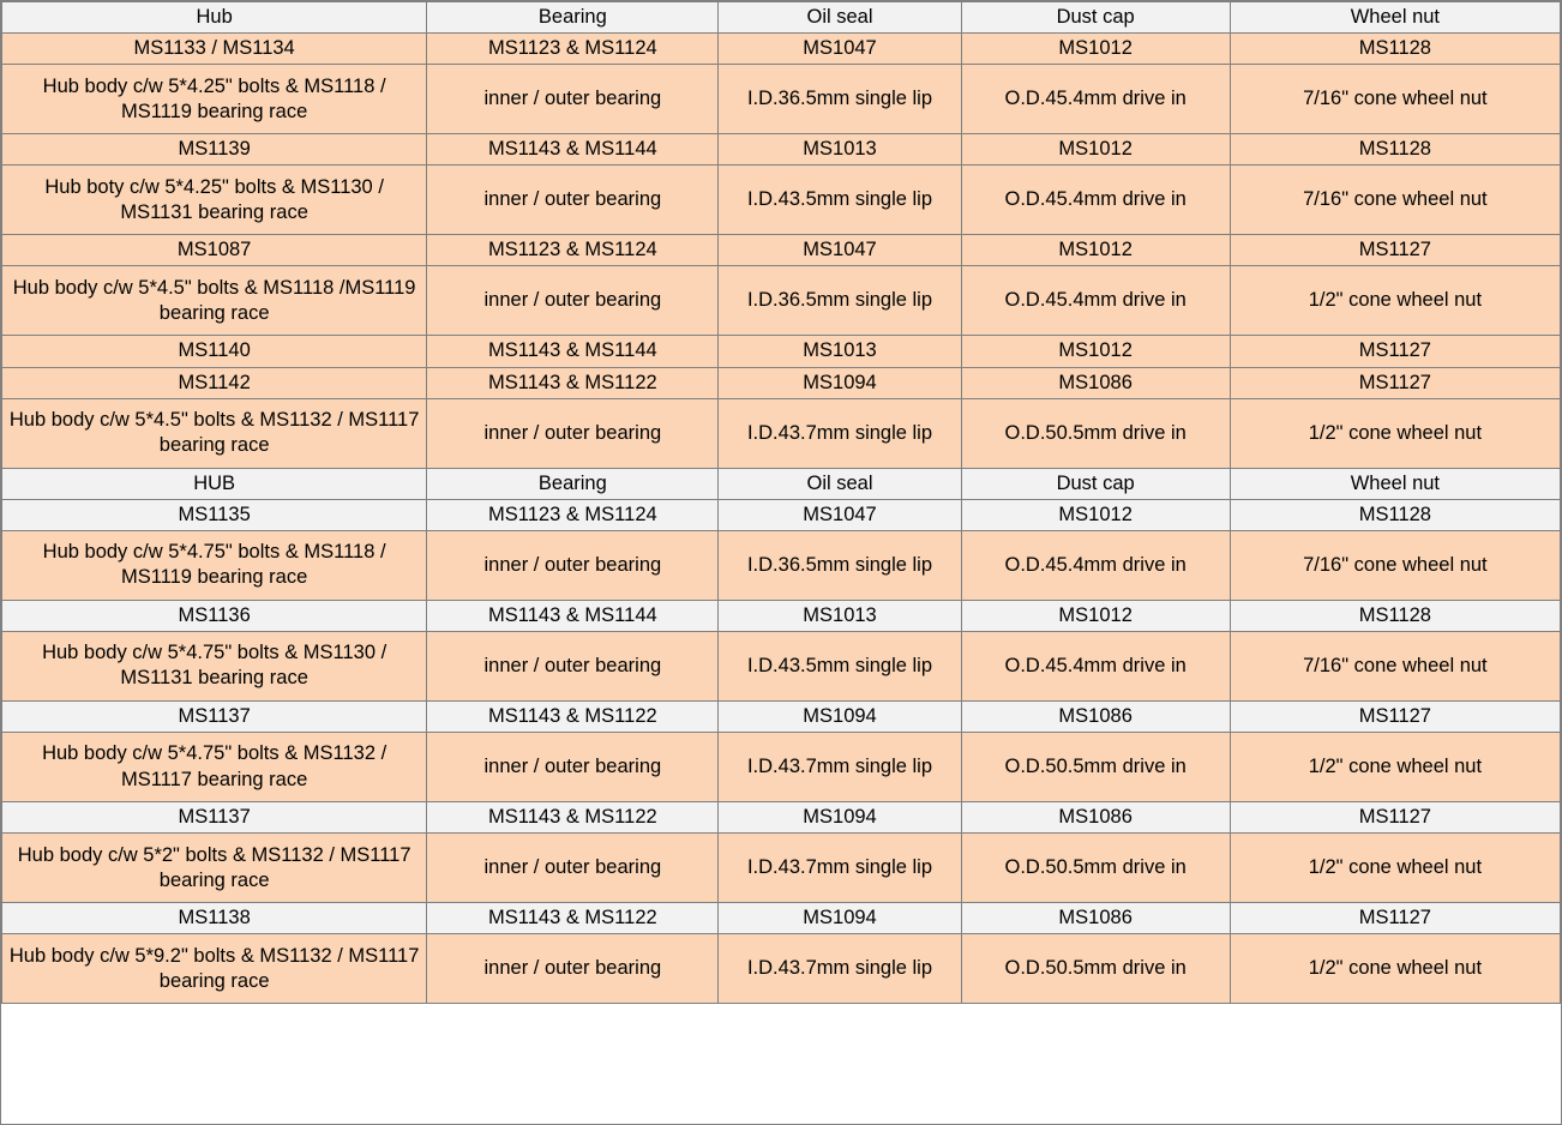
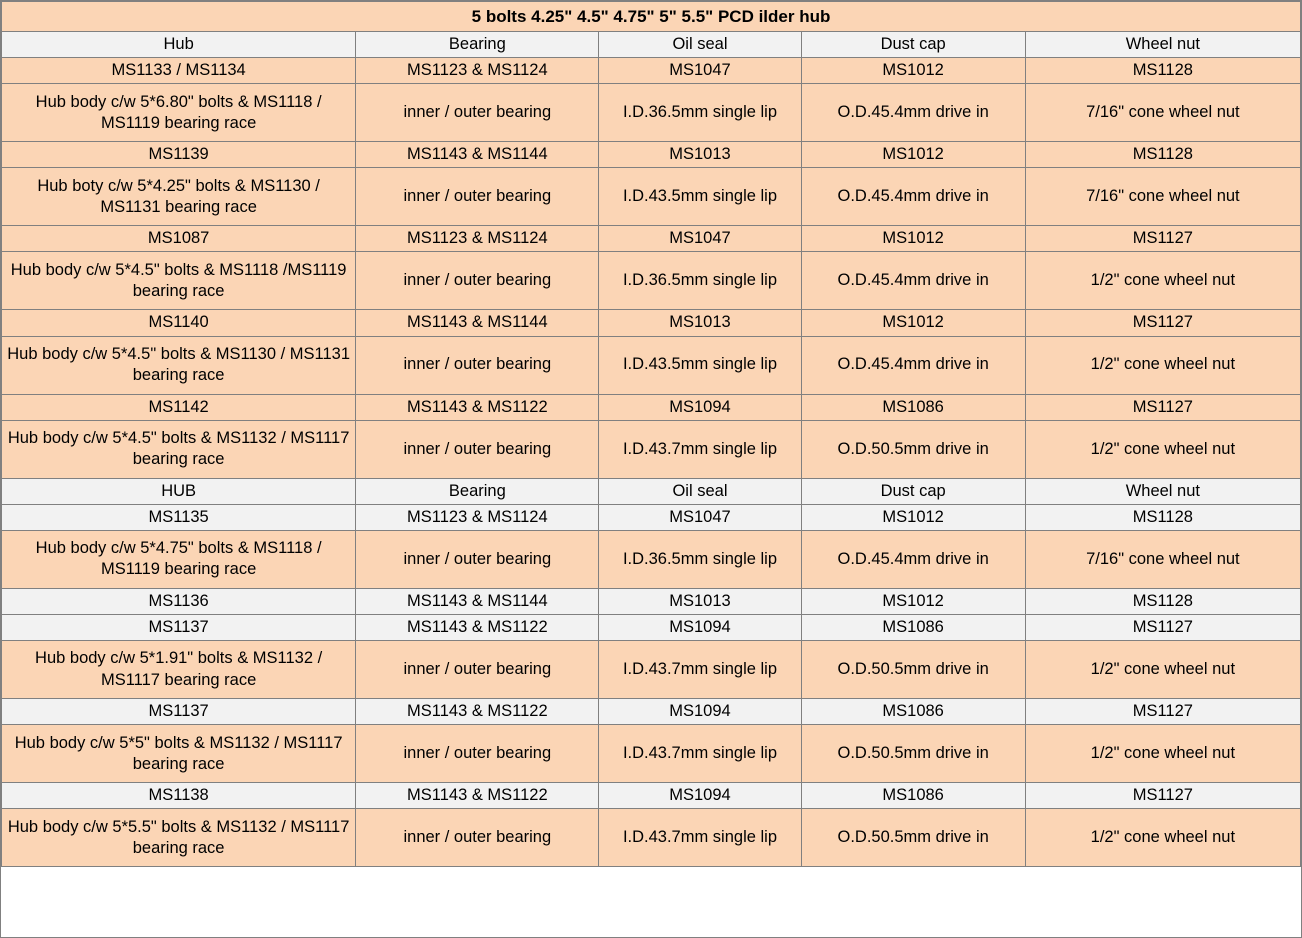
+ 5 bolts 4.25" 4.5" 4.75" 5" 5.5" PCD ilder hub
  Hub	Bearing	Oil seal	Dust cap	Wheel nut
  MS1133 / MS1134	MS1123 & MS1124	MS1047	MS1012	MS1128
- Hub body c/w 5*4.25" bolts & MS1118 / MS1119 bearing race	inner / outer bearing	I.D.36.5mm single lip	O.D.45.4mm drive in	7/16" cone wheel nut
+ Hub body c/w 5*6.80" bolts & MS1118 / MS1119 bearing race	inner / outer bearing	I.D.36.5mm single lip	O.D.45.4mm drive in	7/16" cone wheel nut
  MS1139	MS1143 & MS1144	MS1013	MS1012	MS1128
  Hub boty c/w 5*4.25" bolts & MS1130 / MS1131 bearing race	inner / outer bearing	I.D.43.5mm single lip	O.D.45.4mm drive in	7/16" cone wheel nut
  MS1087	MS1123 & MS1124	MS1047	MS1012	MS1127
  Hub body c/w 5*4.5" bolts & MS1118 /MS1119 bearing race	inner / outer bearing	I.D.36.5mm single lip	O.D.45.4mm drive in	1/2" cone wheel nut
  MS1140	MS1143 & MS1144	MS1013	MS1012	MS1127
+ Hub body c/w 5*4.5" bolts & MS1130 / MS1131 bearing race	inner / outer bearing	I.D.43.5mm single lip	O.D.45.4mm drive in	1/2" cone wheel nut
  MS1142	MS1143 & MS1122	MS1094	MS1086	MS1127
  Hub body c/w 5*4.5" bolts & MS1132 / MS1117 bearing race	inner / outer bearing	I.D.43.7mm single lip	O.D.50.5mm drive in	1/2" cone wheel nut
  HUB	Bearing	Oil seal	Dust cap	Wheel nut
  MS1135	MS1123 & MS1124	MS1047	MS1012	MS1128
  Hub body c/w 5*4.75" bolts & MS1118 / MS1119 bearing race	inner / outer bearing	I.D.36.5mm single lip	O.D.45.4mm drive in	7/16" cone wheel nut
  MS1136	MS1143 & MS1144	MS1013	MS1012	MS1128
- Hub body c/w 5*4.75" bolts & MS1130 / MS1131 bearing race	inner / outer bearing	I.D.43.5mm single lip	O.D.45.4mm drive in	7/16" cone wheel nut
  MS1137	MS1143 & MS1122	MS1094	MS1086	MS1127
- Hub body c/w 5*4.75" bolts & MS1132 / MS1117 bearing race	inner / outer bearing	I.D.43.7mm single lip	O.D.50.5mm drive in	1/2" cone wheel nut
+ Hub body c/w 5*1.91" bolts & MS1132 / MS1117 bearing race	inner / outer bearing	I.D.43.7mm single lip	O.D.50.5mm drive in	1/2" cone wheel nut
  MS1137	MS1143 & MS1122	MS1094	MS1086	MS1127
- Hub body c/w 5*2" bolts & MS1132 / MS1117 bearing race	inner / outer bearing	I.D.43.7mm single lip	O.D.50.5mm drive in	1/2" cone wheel nut
+ Hub body c/w 5*5" bolts & MS1132 / MS1117 bearing race	inner / outer bearing	I.D.43.7mm single lip	O.D.50.5mm drive in	1/2" cone wheel nut
  MS1138	MS1143 & MS1122	MS1094	MS1086	MS1127
- Hub body c/w 5*9.2" bolts & MS1132 / MS1117 bearing race	inner / outer bearing	I.D.43.7mm single lip	O.D.50.5mm drive in	1/2" cone wheel nut
+ Hub body c/w 5*5.5" bolts & MS1132 / MS1117 bearing race	inner / outer bearing	I.D.43.7mm single lip	O.D.50.5mm drive in	1/2" cone wheel nut
